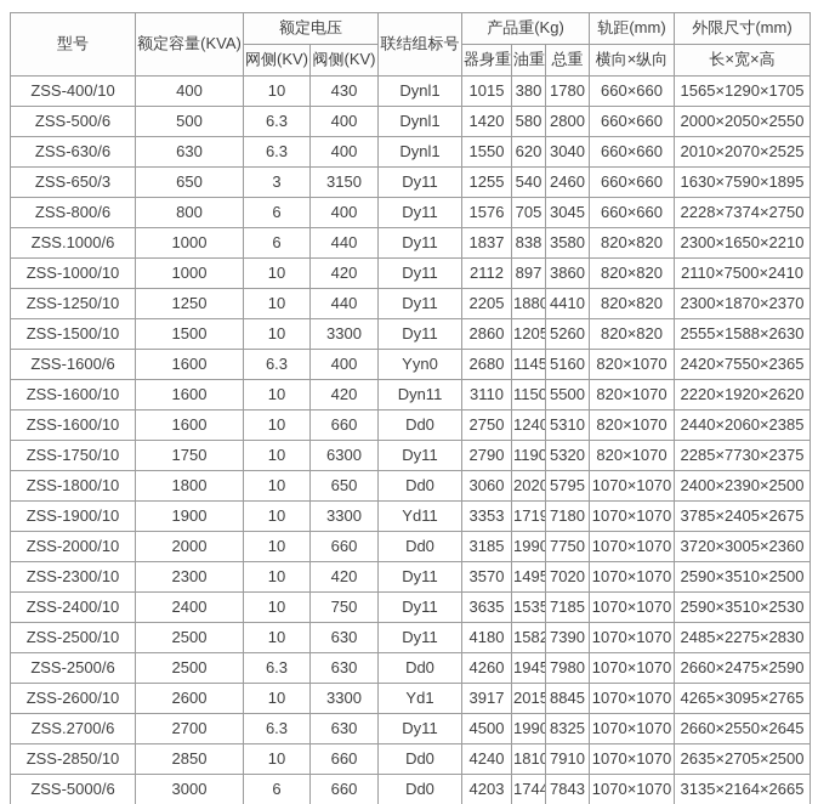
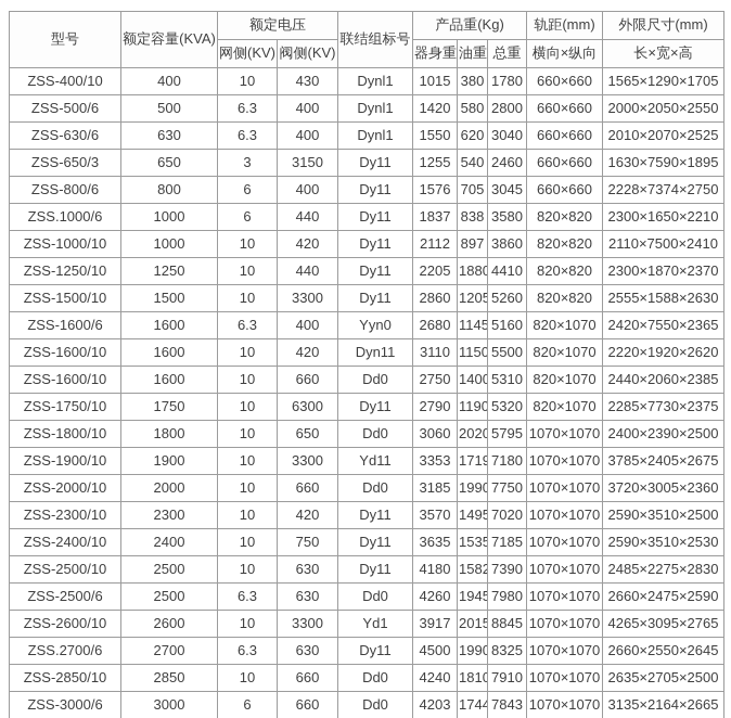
  型号	额定容量(KVA)	额定电压	联结组标号	产品重(Kg)	轨距(mm)	外限尺寸(mm)
  网侧(KV)	阀侧(KV)	器身重	油重	总重	横向×纵向	长×宽×高
  ZSS-400/10	400	10	430	Dynl1	1015	380	1780	660×660	1565×1290×1705
  ZSS-500/6	500	6.3	400	Dynl1	1420	580	2800	660×660	2000×2050×2550
  ZSS-630/6	630	6.3	400	Dynl1	1550	620	3040	660×660	2010×2070×2525
  ZSS-650/3	650	3	3150	Dy11	1255	540	2460	660×660	1630×7590×1895
  ZSS-800/6	800	6	400	Dy11	1576	705	3045	660×660	2228×7374×2750
  ZSS.1000/6	1000	6	440	Dy11	1837	838	3580	820×820	2300×1650×2210
  ZSS-1000/10	1000	10	420	Dy11	2112	897	3860	820×820	2110×7500×2410
  ZSS-1250/10	1250	10	440	Dy11	2205	1880	4410	820×820	2300×1870×2370
  ZSS-1500/10	1500	10	3300	Dy11	2860	1205	5260	820×820	2555×1588×2630
  ZSS-1600/6	1600	6.3	400	Yyn0	2680	1145	5160	820×1070	2420×7550×2365
  ZSS-1600/10	1600	10	420	Dyn11	3110	1150	5500	820×1070	2220×1920×2620
- ZSS-1600/10	1600	10	660	Dd0	2750	1240	5310	820×1070	2440×2060×2385
+ ZSS-1600/10	1600	10	660	Dd0	2750	1400	5310	820×1070	2440×2060×2385
  ZSS-1750/10	1750	10	6300	Dy11	2790	1190	5320	820×1070	2285×7730×2375
  ZSS-1800/10	1800	10	650	Dd0	3060	2020	5795	1070×1070	2400×2390×2500
  ZSS-1900/10	1900	10	3300	Yd11	3353	1719	7180	1070×1070	3785×2405×2675
  ZSS-2000/10	2000	10	660	Dd0	3185	1990	7750	1070×1070	3720×3005×2360
  ZSS-2300/10	2300	10	420	Dy11	3570	1495	7020	1070×1070	2590×3510×2500
  ZSS-2400/10	2400	10	750	Dy11	3635	1535	7185	1070×1070	2590×3510×2530
  ZSS-2500/10	2500	10	630	Dy11	4180	1582	7390	1070×1070	2485×2275×2830
  ZSS-2500/6	2500	6.3	630	Dd0	4260	1945	7980	1070×1070	2660×2475×2590
  ZSS-2600/10	2600	10	3300	Yd1	3917	2015	8845	1070×1070	4265×3095×2765
  ZSS.2700/6	2700	6.3	630	Dy11	4500	1990	8325	1070×1070	2660×2550×2645
  ZSS-2850/10	2850	10	660	Dd0	4240	1810	7910	1070×1070	2635×2705×2500
- ZSS-5000/6	3000	6	660	Dd0	4203	1744	7843	1070×1070	3135×2164×2665
+ ZSS-3000/6	3000	6	660	Dd0	4203	1744	7843	1070×1070	3135×2164×2665
